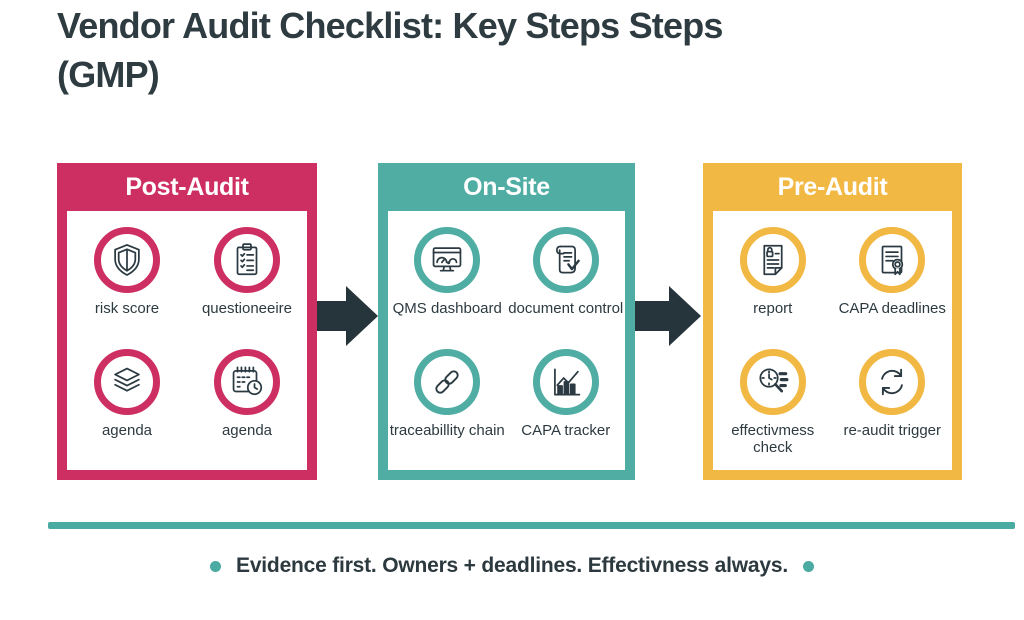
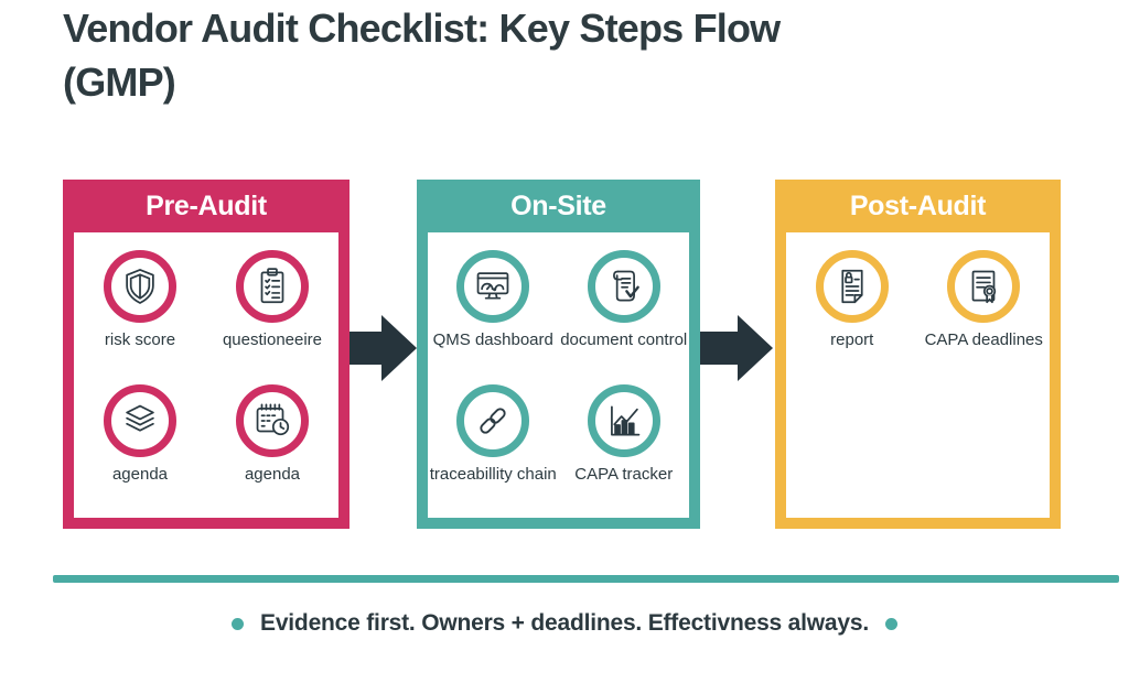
- Vendor Audit Checklist: Key Steps Steps
+ Vendor Audit Checklist: Key Steps Flow
  (GMP)
- Post-Audit
+ Pre-Audit
  risk score
  questioneeire
  agenda
  agenda
  On-Site
  QMS dashboard
  document control
  traceabillity chain
  CAPA tracker
- Pre-Audit
+ Post-Audit
  report
  CAPA deadlines
- effectivmess check
- re-audit trigger
  Evidence first. Owners + deadlines. Effectivness always.
